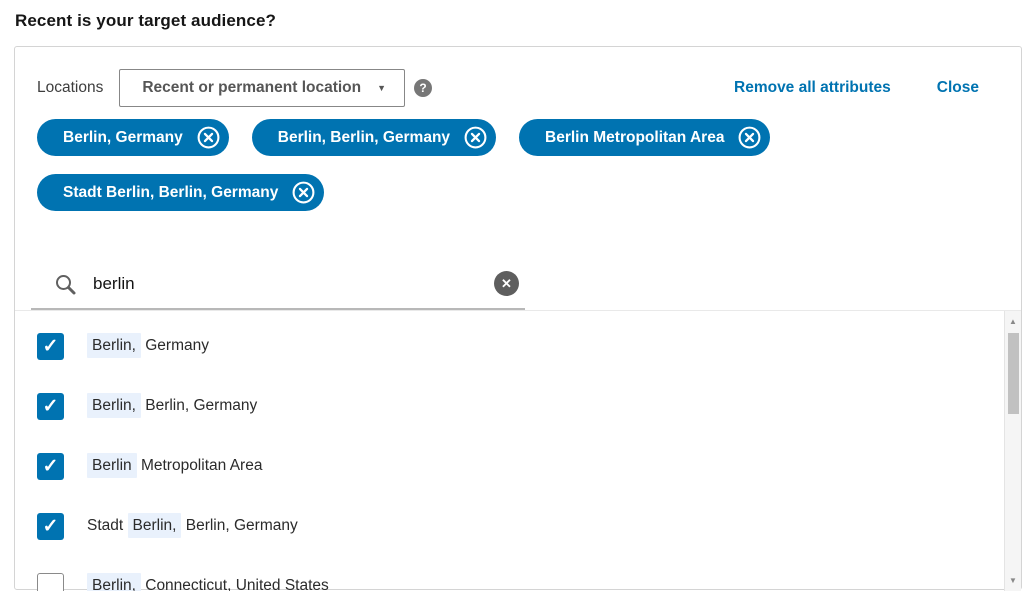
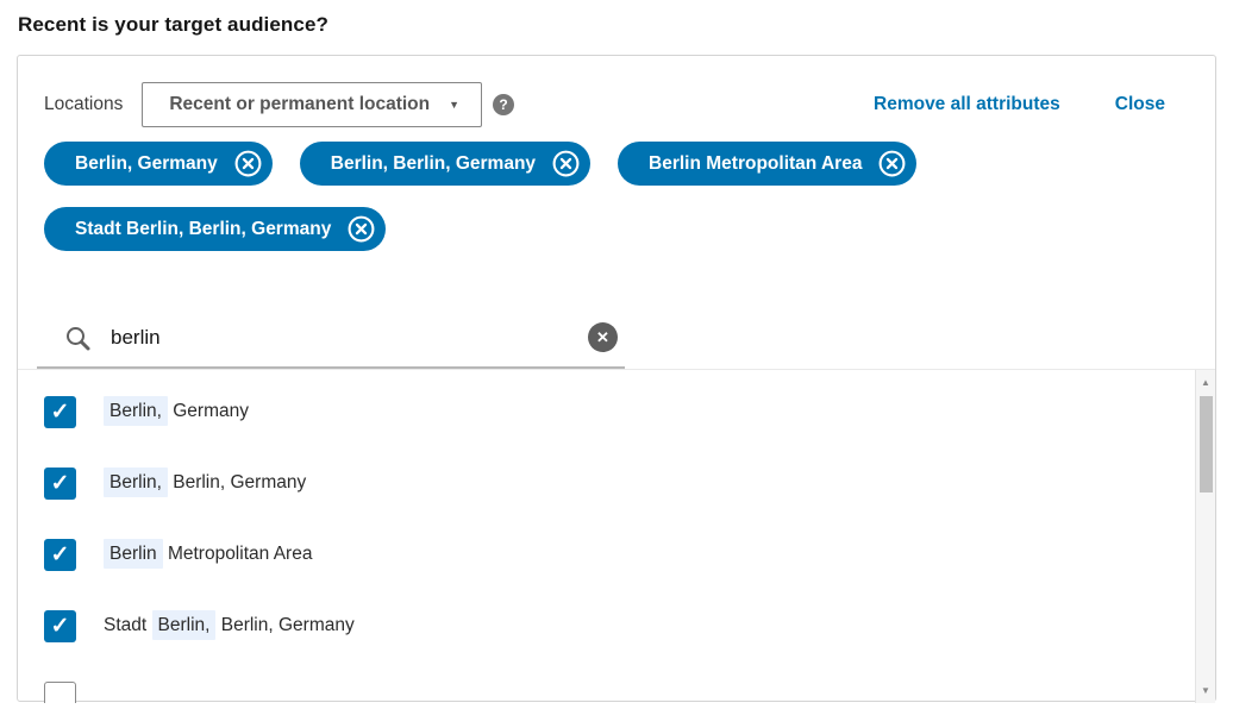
  Recent is your target audience?
  Locations
  Recent or permanent location
  ▼
  ?
  Remove all attributes
  Close
  Berlin, Germany
  Berlin, Berlin, Germany
  Berlin Metropolitan Area
  Stadt Berlin, Berlin, Germany
  berlin
  ✕
  ✓
  Berlin, Germany
  ✓
  Berlin, Berlin, Germany
  ✓
  Berlin Metropolitan Area
  ✓
  Stadt Berlin, Berlin, Germany
- Berlin, Connecticut, United States
  ▲
  ▼
